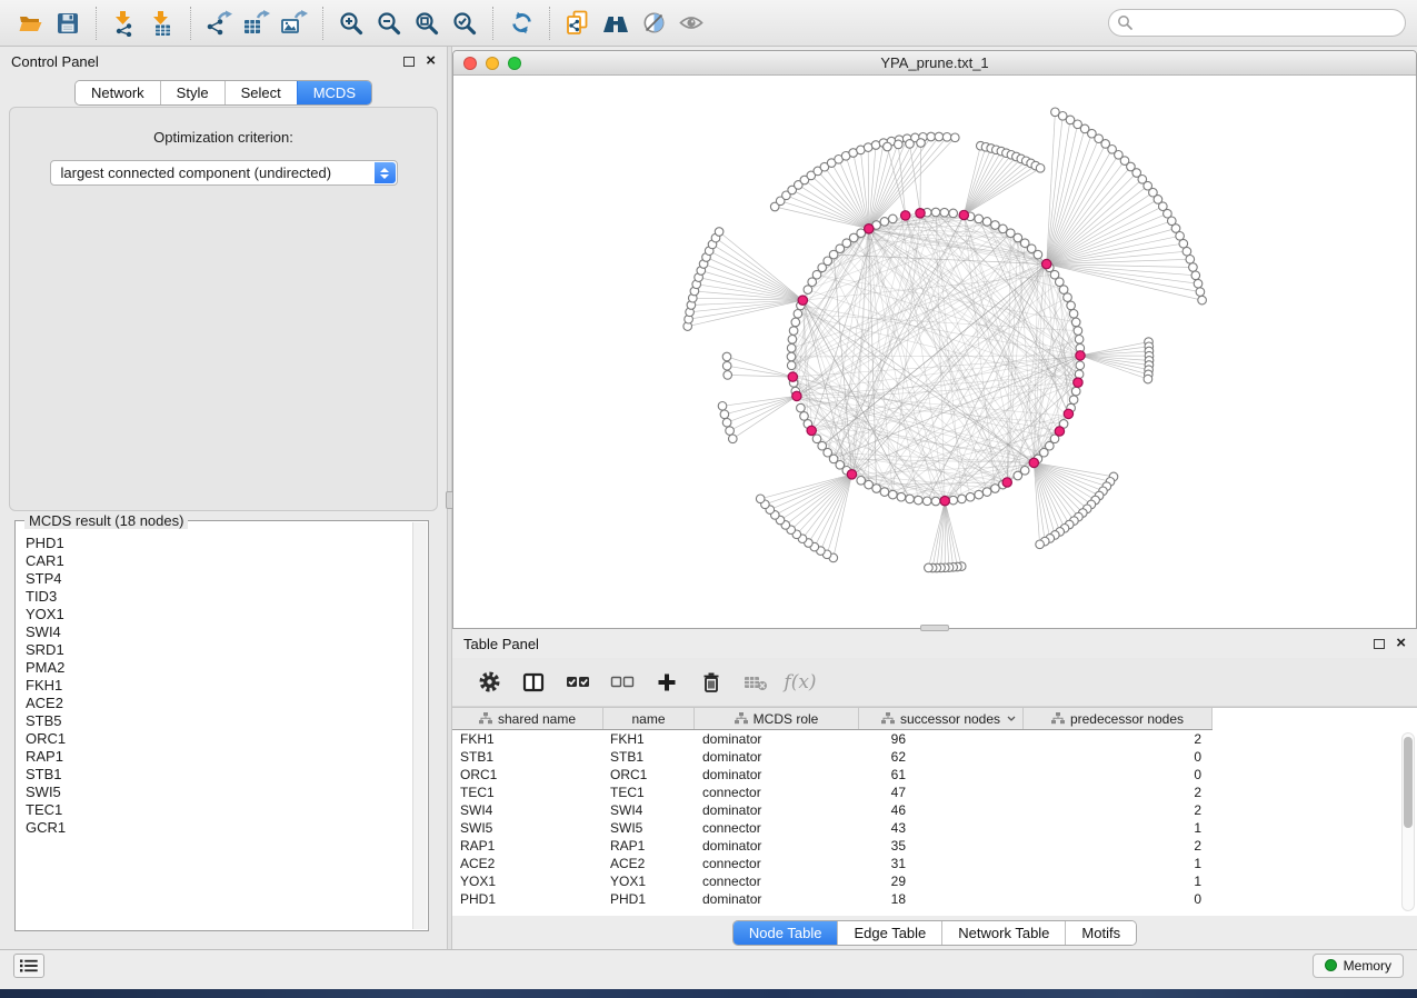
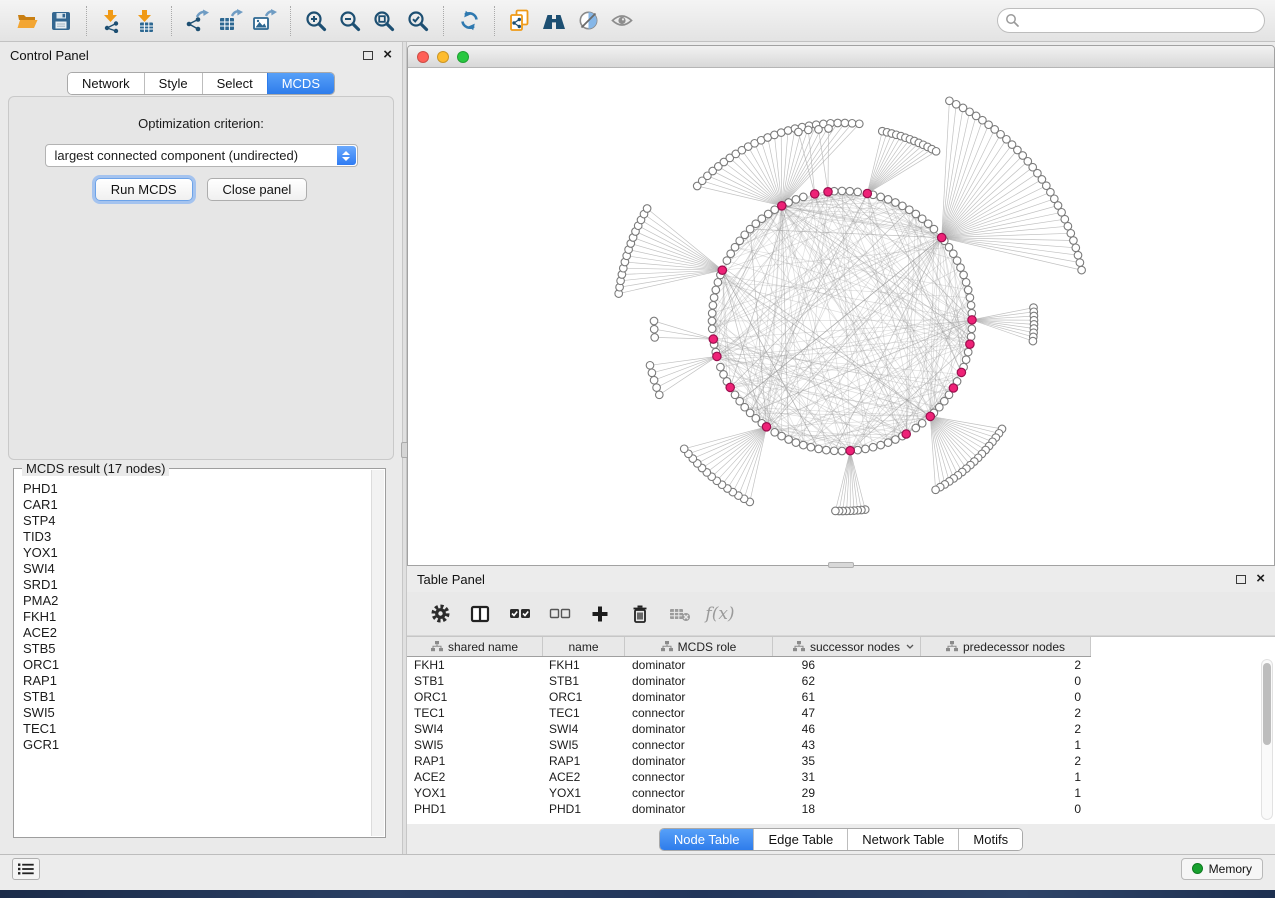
  Control Panel
  ×
  Network
  Style
  Select
  MCDS
  Optimization criterion:
  largest connected component (undirected)
+ Run MCDS
+ Close panel
- MCDS result (18 nodes)
+ MCDS result (17 nodes)
  PHD1
  CAR1
  STP4
  TID3
  YOX1
  SWI4
  SRD1
  PMA2
  FKH1
  ACE2
  STB5
  ORC1
  RAP1
  STB1
  SWI5
  TEC1
  GCR1
- YPA_prune.txt_1
  Table Panel
  ×
  f(x)
  shared name
  name
  MCDS role
  successor nodes
  predecessor nodes
  FKH1
  FKH1
  dominator
  96
  2
  STB1
  STB1
  dominator
  62
  0
  ORC1
  ORC1
  dominator
  61
  0
  TEC1
  TEC1
  connector
  47
  2
  SWI4
  SWI4
  dominator
  46
  2
  SWI5
  SWI5
  connector
  43
  1
  RAP1
  RAP1
  dominator
  35
  2
  ACE2
  ACE2
  connector
  31
  1
  YOX1
  YOX1
  connector
  29
  1
  PHD1
  PHD1
  dominator
  18
  0
  Node Table
  Edge Table
  Network Table
  Motifs
  Memory
